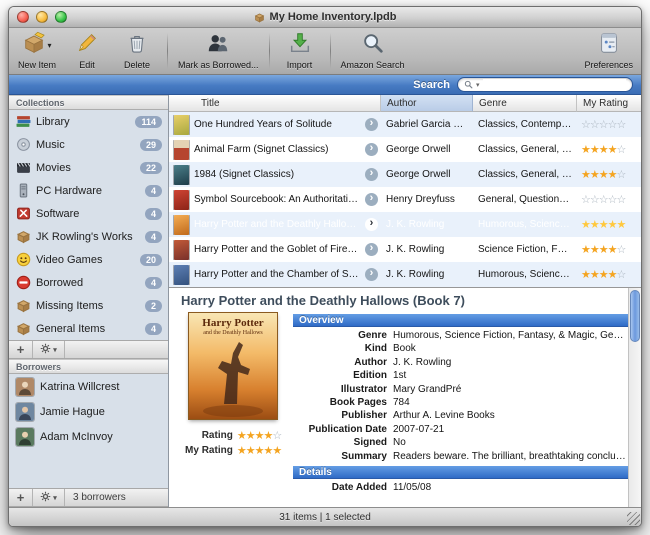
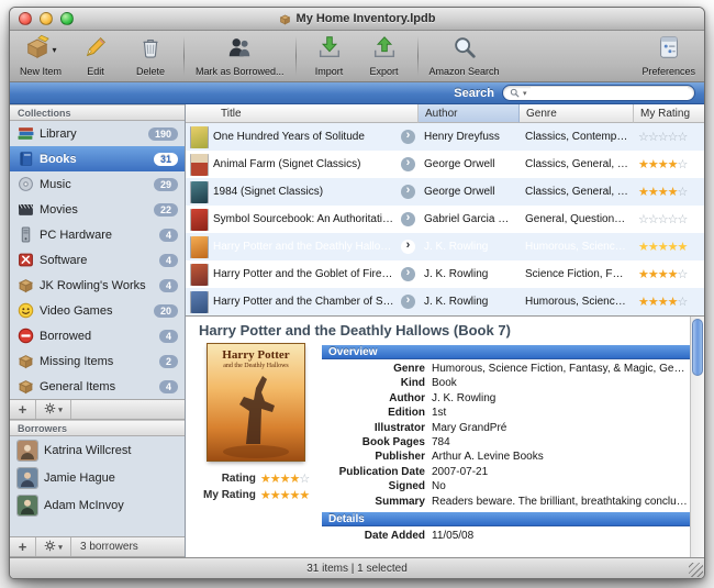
  My Home Inventory.lpdb
  ▾
  New Item
  Edit
  Delete
  Mark as Borrowed...
  Import
+ Export
  Amazon Search
  Preferences
  Search
  Collections
  Library
- 114
+ 190
+ Books
+ 31
  Music
  29
  Movies
  22
  PC Hardware
  4
  Software
  4
  JK Rowling's Works
  4
  Video Games
  20
  Borrowed
  4
  Missing Items
  2
  General Items
  4
  +
  Borrowers
  Katrina Willcrest
  Jamie Hague
  Adam McInvoy
  +
  3 borrowers
  Title
  Author
  Genre
  My Rating
  One Hundred Years of Solitude
  ›
- Gabriel Garcia Ma…
+ Henry Dreyfuss
  Classics, Contempora
  ☆☆☆☆☆
  Animal Farm (Signet Classics)
  ›
  George Orwell
  Classics, General, Pap
  ★★★★☆
  1984 (Signet Classics)
  ›
  George Orwell
  Classics, General, Pap
  ★★★★☆
  ›
- Henry Dreyfuss
+ Gabriel Garcia Ma…
  General, Questions &
  ☆☆☆☆☆
  ›
  ★★★★★
  Harry Potter and the Goblet of Fire (B
  ›
  J. K. Rowling
  Science Fiction, Fanta
  ★★★★☆
  Harry Potter and the Chamber of Sec
  ›
  J. K. Rowling
  Humorous, Science Fi
  ★★★★☆
  Harry Potter and the Deathly Hallows (Book 7)
  Harry Potter
  Rating
  ★★★★☆
  My Rating
  ★★★★★
  Overview
  Genre
  Kind
  Book
  Author
  J. K. Rowling
  Edition
  1st
  Illustrator
  Mary GrandPré
  Book Pages
  784
  Publisher
  Arthur A. Levine Books
  Publication Date
  2007-07-21
  Signed
  No
  Summary
  Details
  Date Added
  11/05/08
  31 items | 1 selected
